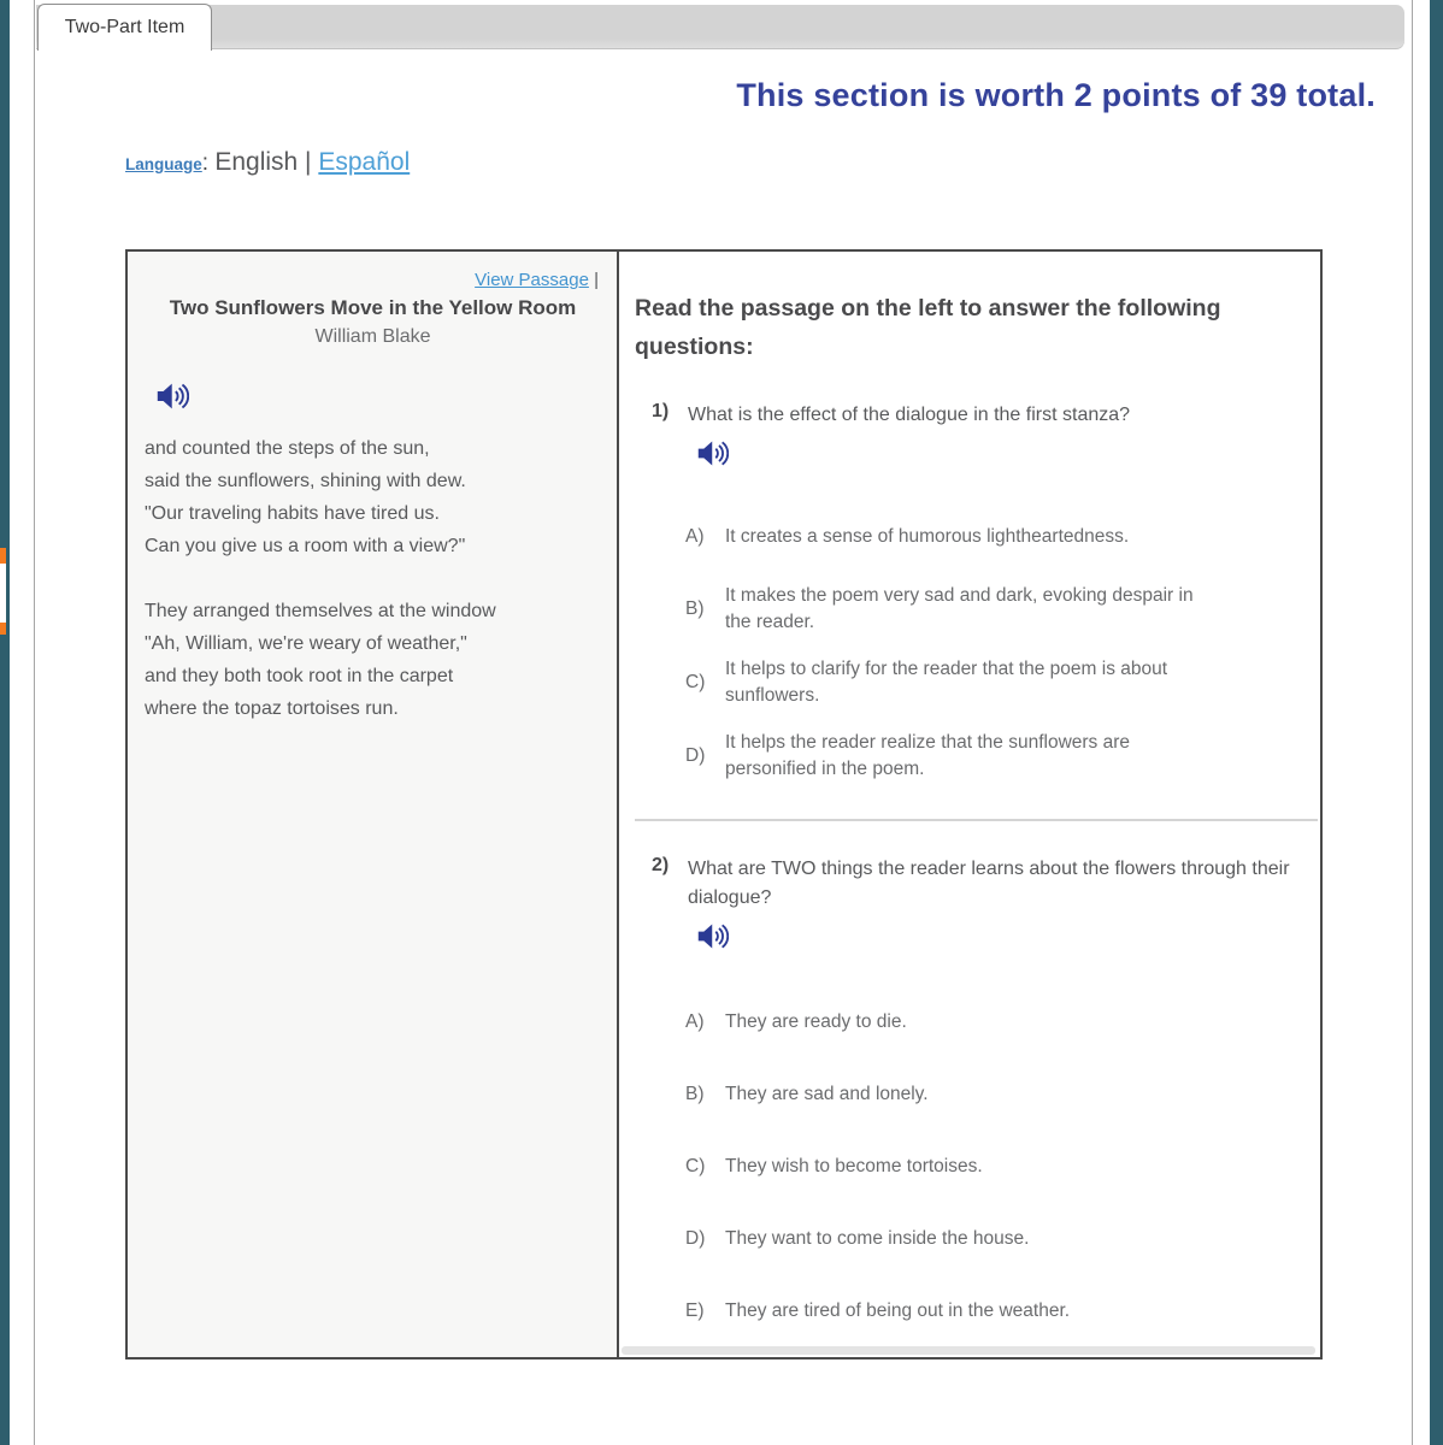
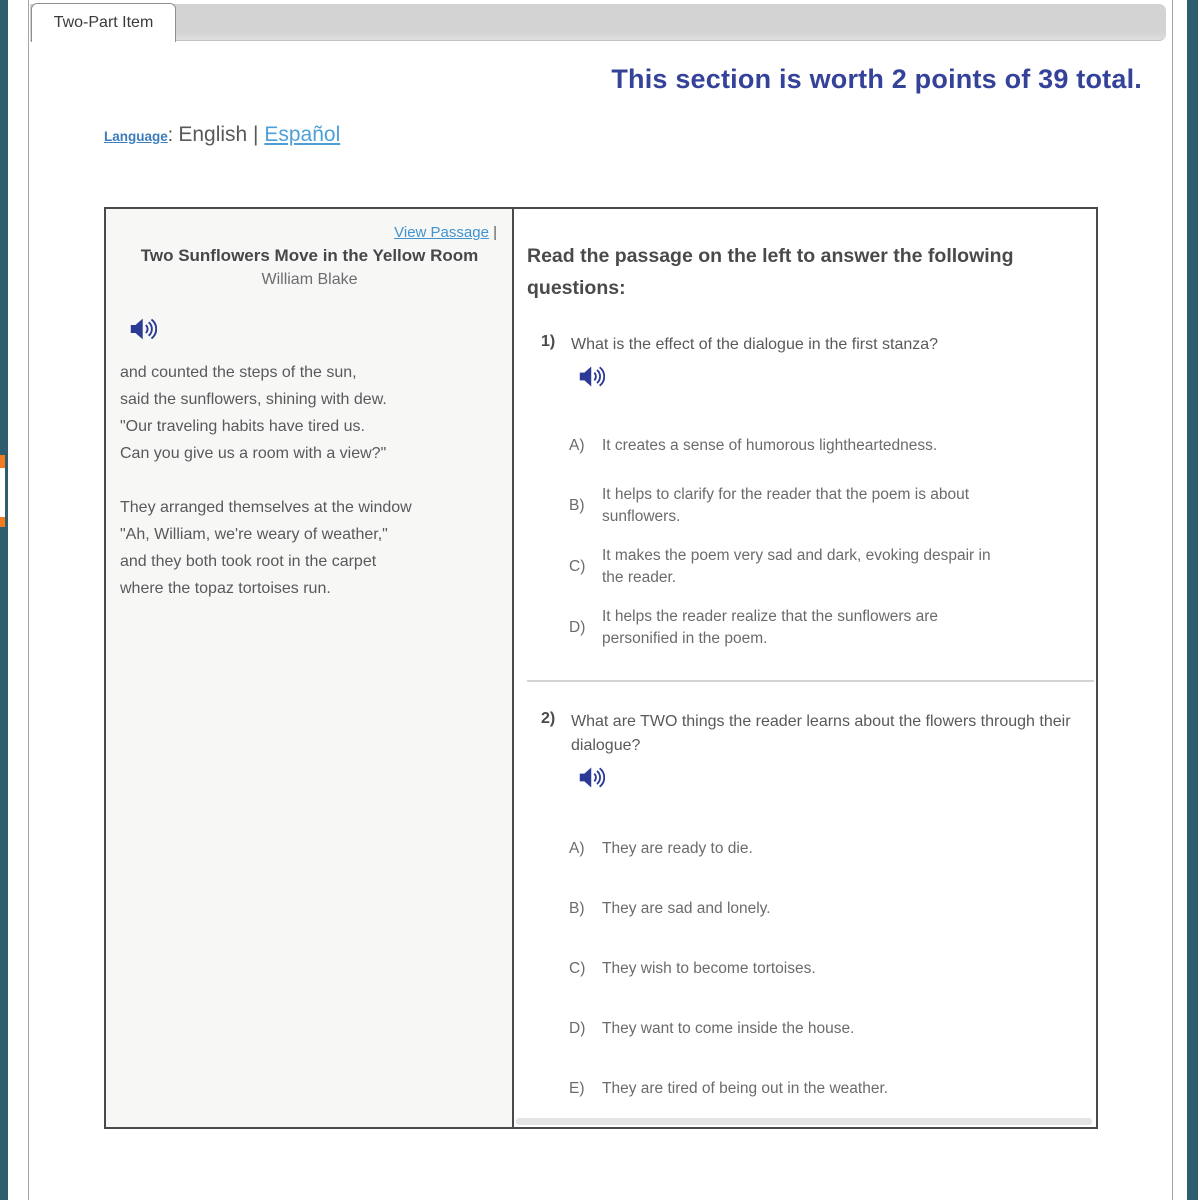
  Two-Part Item
  This section is worth 2 points of 39 total.
  Language
  :
  English
  |
  Español
  View Passage |
  Two Sunflowers Move in the Yellow Room
  William Blake
  and counted the steps of the sun,
  said the sunflowers, shining with dew.
  "Our traveling habits have tired us.
  Can you give us a room with a view?"
  They arranged themselves at the window
  "Ah, William, we're weary of weather,"
  and they both took root in the carpet
  where the topaz tortoises run.
  Read the passage on the left to answer the following questions:
  1)
  What is the effect of the dialogue in the first stanza?
  A)
  It creates a sense of humorous lightheartedness.
  B)
- It makes the poem very sad and dark, evoking despair in the reader.
+ It helps to clarify for the reader that the poem is about sunflowers.
  C)
- It helps to clarify for the reader that the poem is about sunflowers.
+ It makes the poem very sad and dark, evoking despair in the reader.
  D)
  It helps the reader realize that the sunflowers are personified in the poem.
  2)
  What are TWO things the reader learns about the flowers through their dialogue?
  A)
  They are ready to die.
  B)
  They are sad and lonely.
  C)
  They wish to become tortoises.
  D)
  They want to come inside the house.
  E)
  They are tired of being out in the weather.
